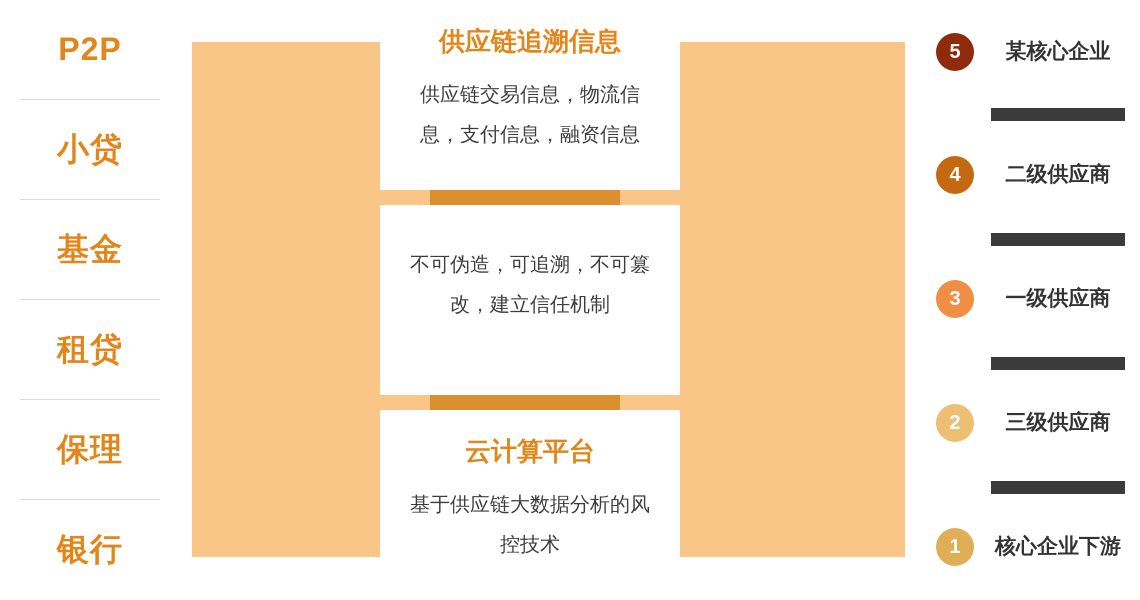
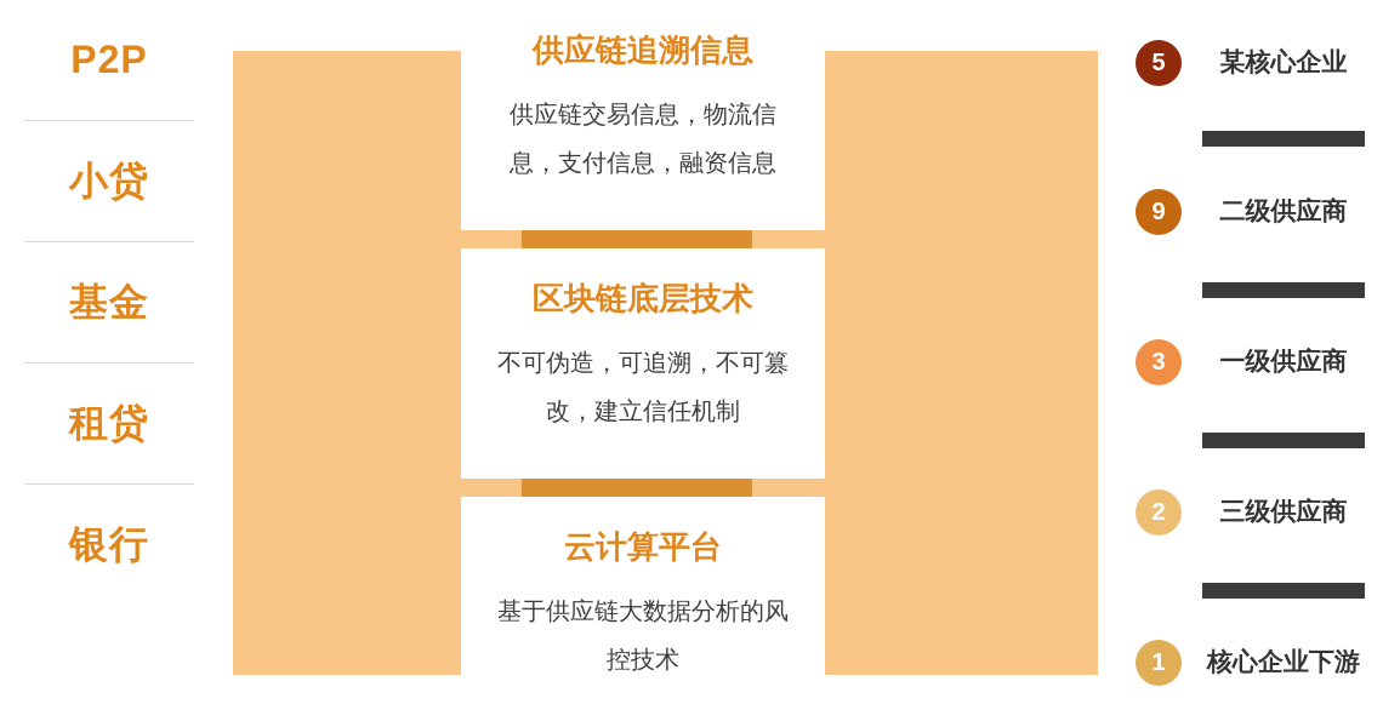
  P2P
  小贷
  基金
  租贷
- 保理
  银行
  供应链追溯信息
  供应链交易信息，物流信息，支付信息，融资信息
+ 区块链底层技术
  不可伪造，可追溯，不可篡改，建立信任机制
  云计算平台
  基于供应链大数据分析的风控技术
  5
  某核心企业
- 4
+ 9
  二级供应商
  3
  一级供应商
  2
  三级供应商
  1
  核心企业下游
